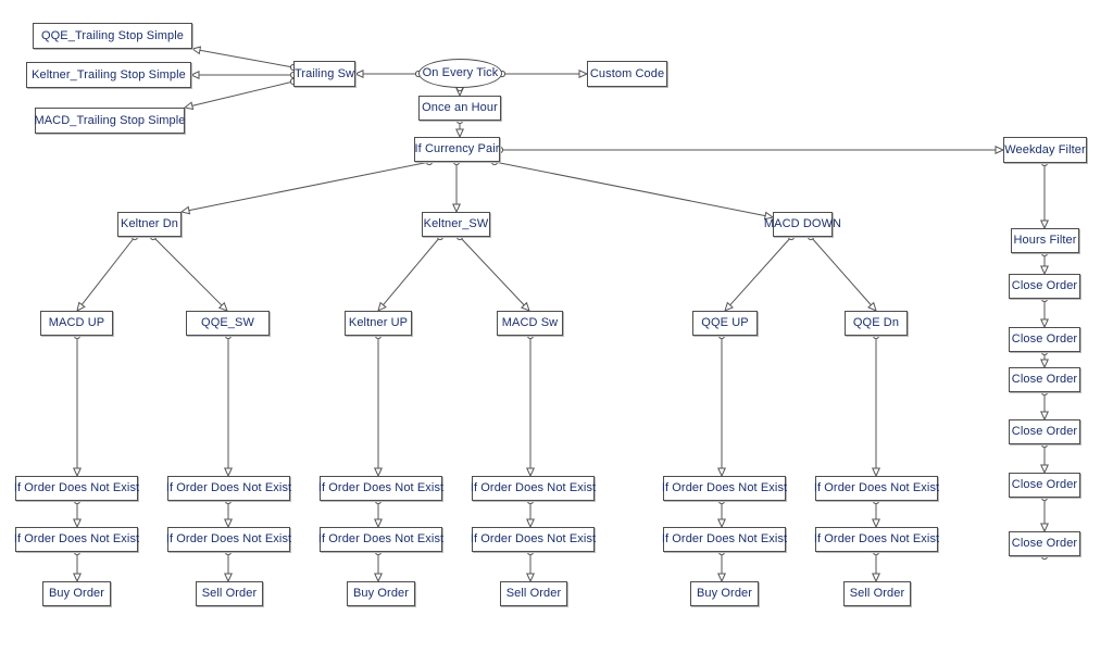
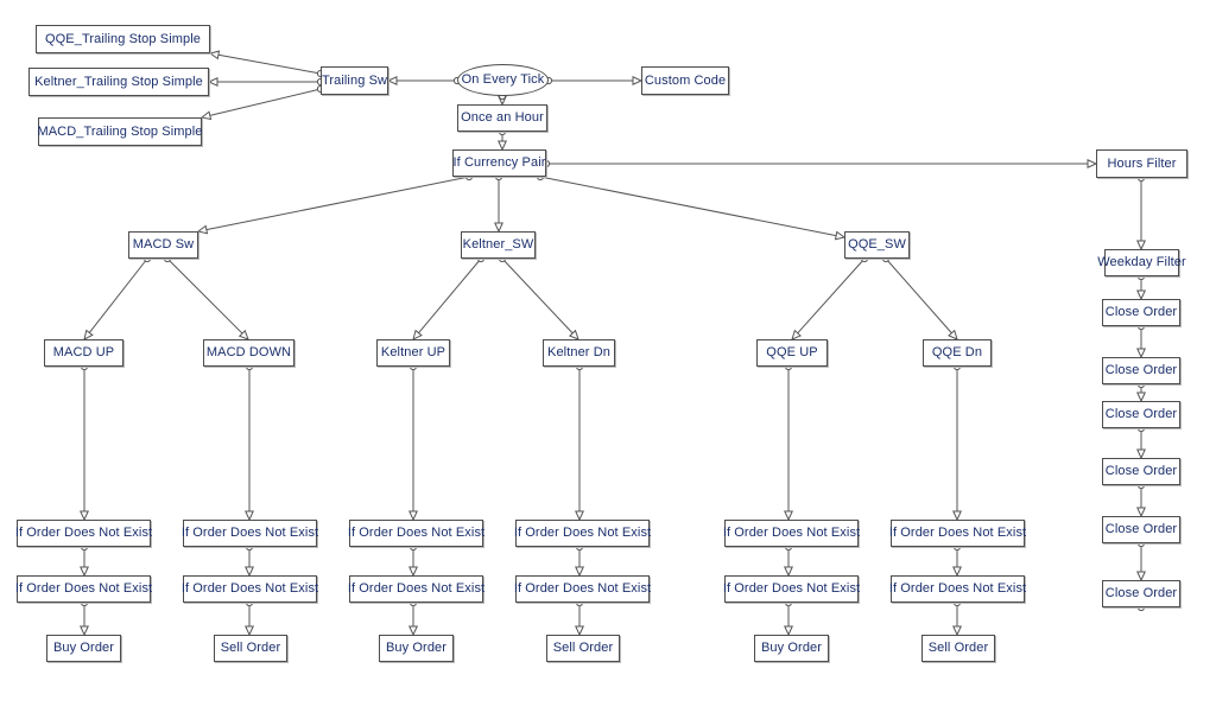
  QQE_Trailing Stop Simple
  Keltner_Trailing Stop Simple
  MACD_Trailing Stop Simple
  Trailing Sw
  On Every Tick
  Custom Code
  Once an Hour
  If Currency Pair
- Weekday Filter
+ Hours Filter
- Keltner Dn
+ MACD Sw
  Keltner_SW
- MACD DOWN
+ QQE_SW
- Hours Filter
+ Weekday Filter
  MACD UP
- QQE_SW
+ MACD DOWN
  Keltner UP
- MACD Sw
+ Keltner Dn
  QQE UP
  QQE Dn
  Close Order
  Close Order
  Close Order
  Close Order
  Close Order
  Close Order
  If Order Does Not Exist
  If Order Does Not Exist
  Buy Order
  If Order Does Not Exist
  If Order Does Not Exist
  Sell Order
  If Order Does Not Exist
  If Order Does Not Exist
  Buy Order
  If Order Does Not Exist
  If Order Does Not Exist
  Sell Order
  If Order Does Not Exist
  If Order Does Not Exist
  Buy Order
  If Order Does Not Exist
  If Order Does Not Exist
  Sell Order
